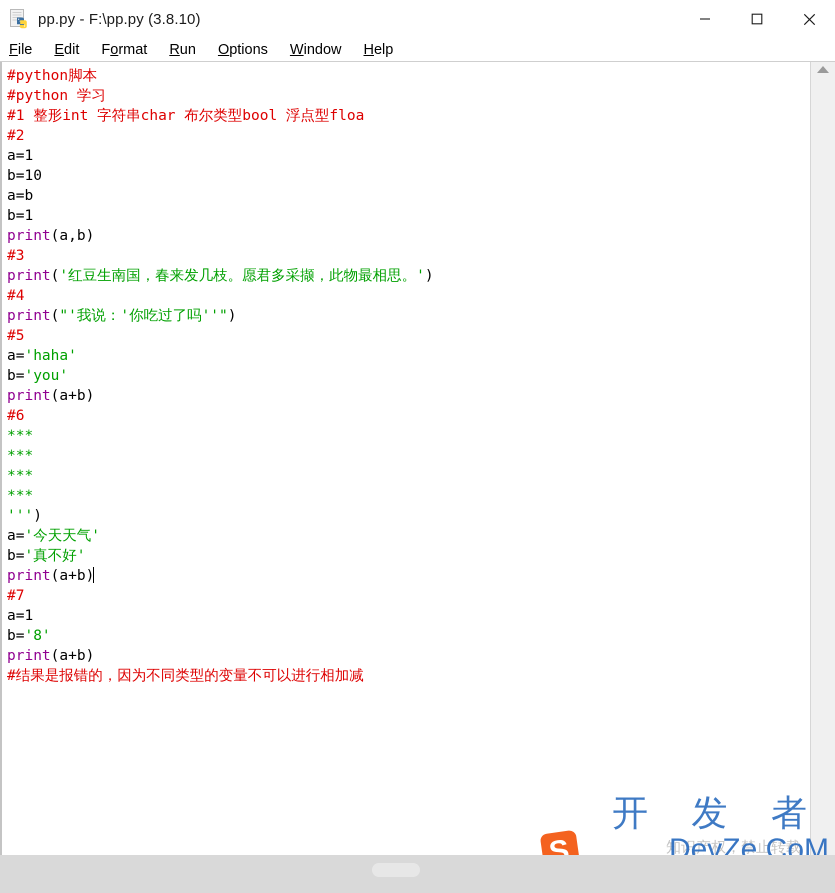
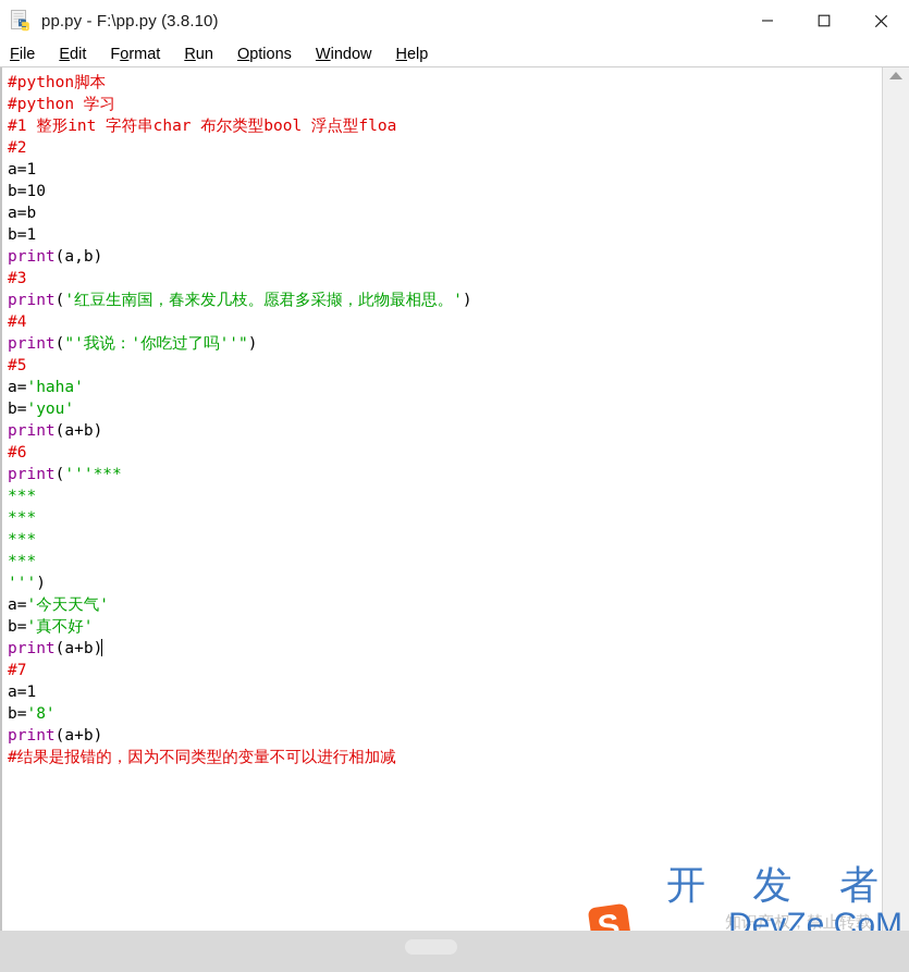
  pp.py - F:\pp.py (3.8.10)
  File
  Edit
  Format
  Run
  Options
  Window
  Help
  #python脚本
  #python 学习
  #1 整形int 字符串char 布尔类型bool 浮点型floa
  #2
  a=1
  b=10
  a=b
  b=1
  print(a,b)
  #3
  print('红豆生南国，春来发几枝。愿君多采撷，此物最相思。')
  #4
  print("'我说：'你吃过了吗''")
  #5
  a='haha'
  b='you'
  print(a+b)
  #6
+ print('''***
  ***
  ***
  ***
  ***
  ''')
  a='今天天气'
  b='真不好'
  print(a+b)
  #7
  a=1
  b='8'
  print(a+b)
  #结果是报错的，因为不同类型的变量不可以进行相加减
  开 发 者
  知识产权，禁止转载
  DevZe.CoM
